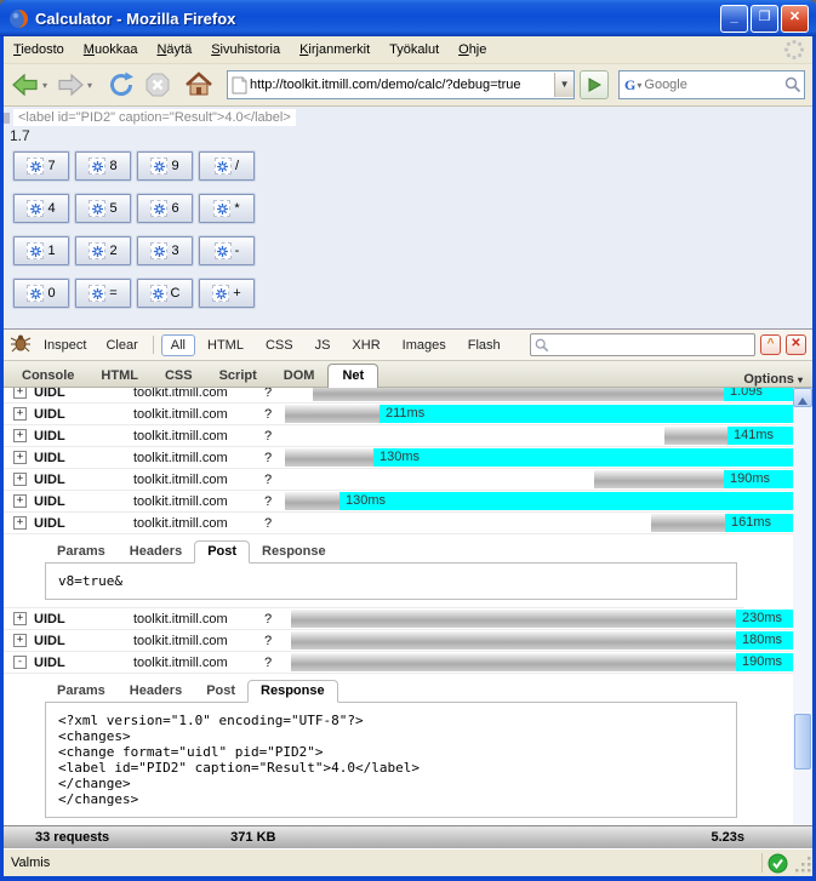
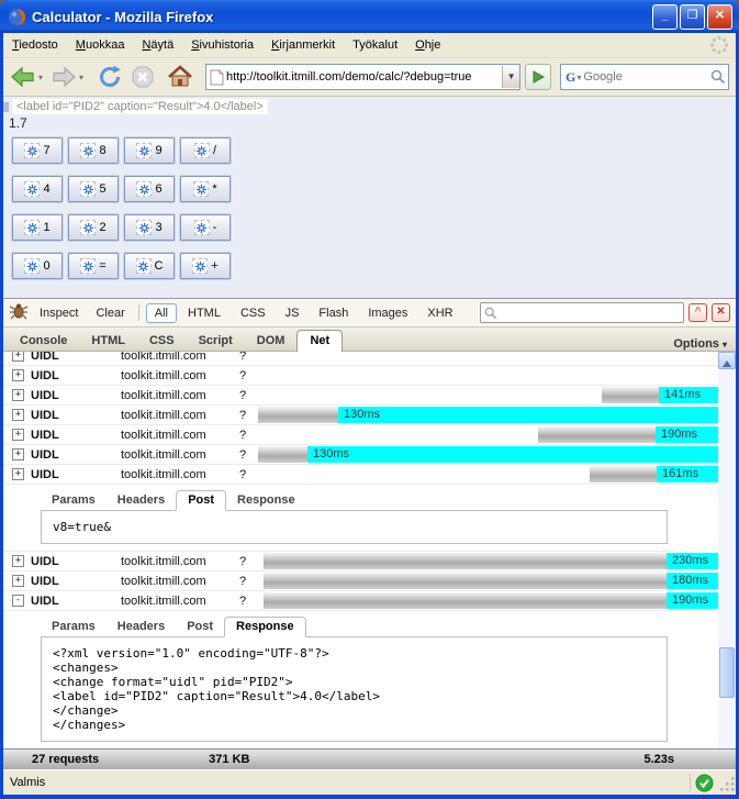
  Calculator - Mozilla Firefox
  _
  ❐
  ✕
  Tiedosto
  Muokkaa
  Näytä
  Sivuhistoria
  Kirjanmerkit
  Työkalut
  Ohje
  ▾
  ▾
  http://toolkit.itmill.com/demo/calc/?debug=true
  ▼
  G
  ▾
  Google
  <label id="PID2" caption="Result">4.0</label>
  1.7
  7
  8
  9
  /
  4
  5
  6
  *
  1
  2
  3
  -
  0
  =
  C
  +
  Inspect
  Clear
  All
  HTML
  CSS
  JS
- XHR
+ Flash
  Images
- Flash
+ XHR
  ^
  ✕
  Console
  HTML
  CSS
  Script
  DOM
  Net
  Options ▾
  +
  UIDL
  toolkit.itmill.com
  ?
- 1.09s
  +
  UIDL
  toolkit.itmill.com
  ?
- 211ms
  +
  UIDL
  toolkit.itmill.com
  ?
  141ms
  +
  UIDL
  toolkit.itmill.com
  ?
  130ms
  +
  UIDL
  toolkit.itmill.com
  ?
  190ms
  +
  UIDL
  toolkit.itmill.com
  ?
  130ms
  +
  UIDL
  toolkit.itmill.com
  ?
  161ms
  Params
  Headers
  Post
  Response
  v8=true&
  +
  UIDL
  toolkit.itmill.com
  ?
  230ms
  +
  UIDL
  toolkit.itmill.com
  ?
  180ms
  -
  UIDL
  toolkit.itmill.com
  ?
  190ms
  Params
  Headers
  Post
  Response
  <?xml version="1.0" encoding="UTF-8"?>
  <changes>
  <change format="uidl" pid="PID2">
  <label id="PID2" caption="Result">4.0</label>
  </change>
  </changes>
- 33 requests
+ 27 requests
  371 KB
  5.23s
  Valmis
